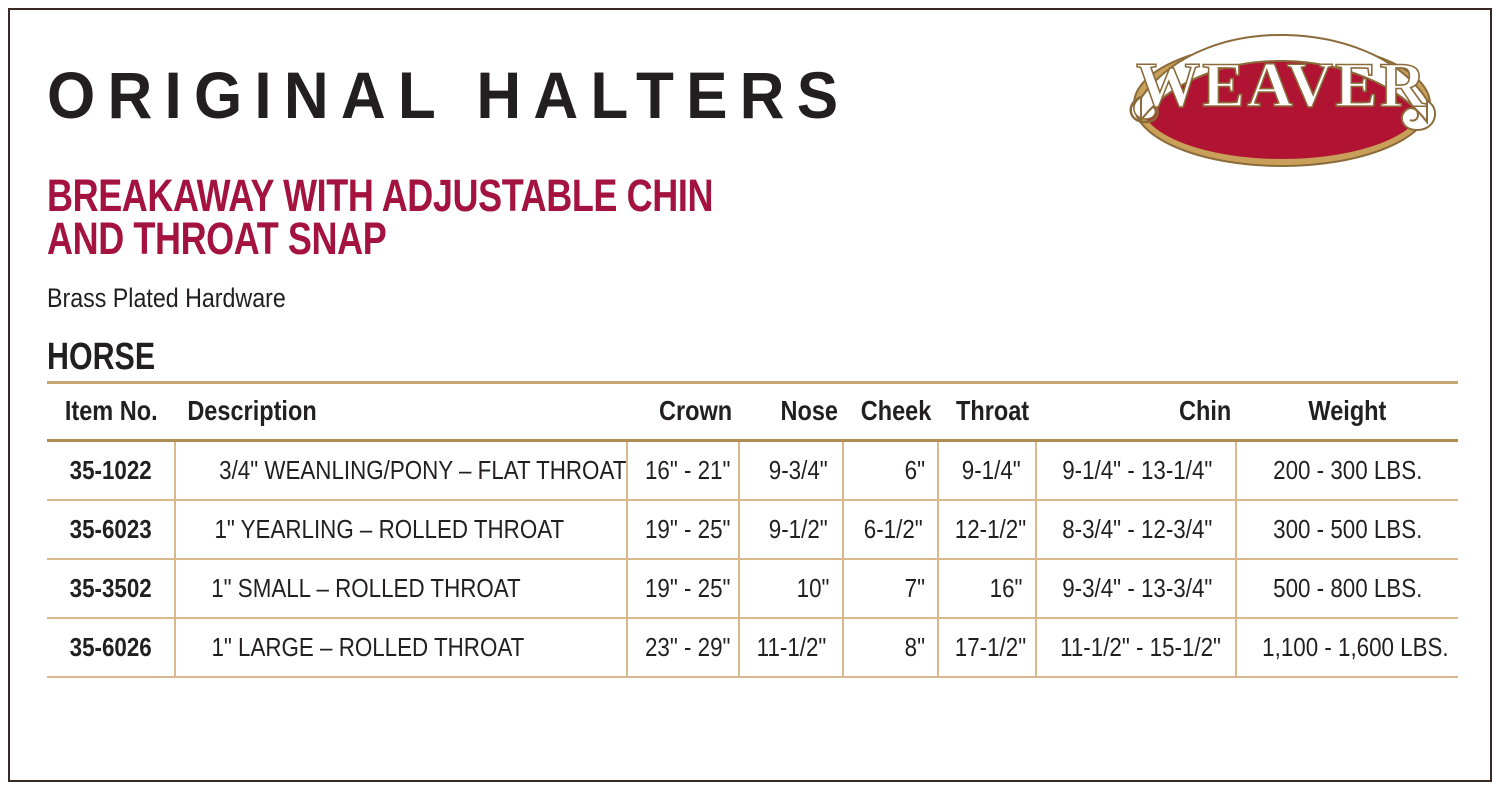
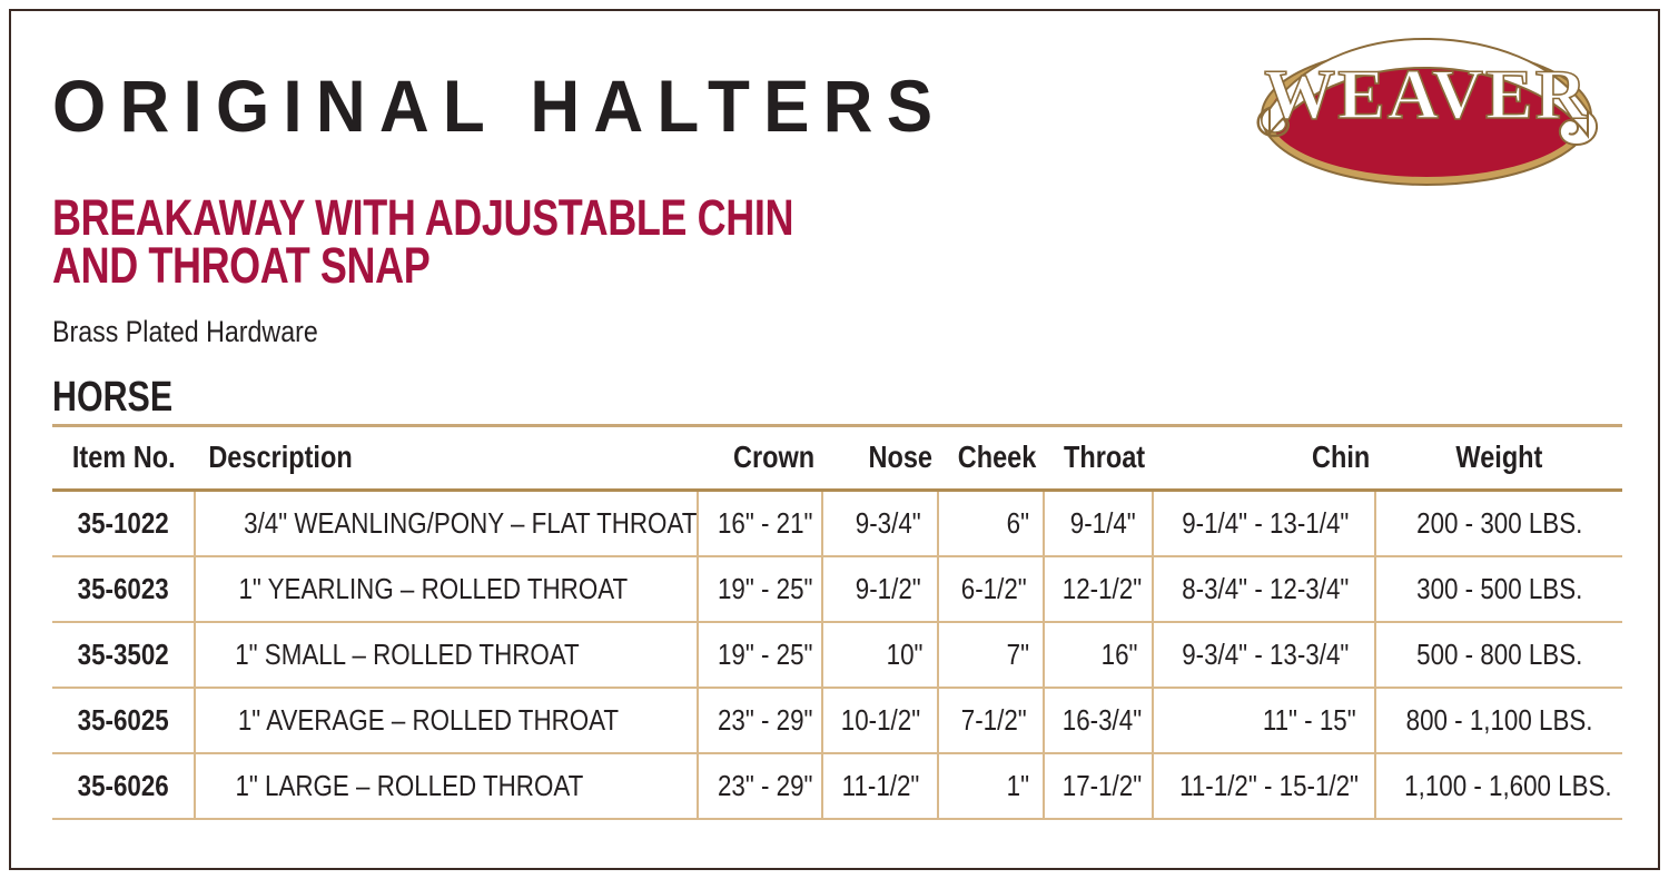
  ORIGINAL HALTERS
  BREAKAWAY WITH ADJUSTABLE CHIN
  AND THROAT SNAP
  Brass Plated Hardware
  HORSE
  Item No.	Description	Crown	Nose	Cheek	Throat	Chin	Weight
  35-1022	3/4" WEANLING/PONY – FLAT THROAT	16" - 21"	9-3/4"	6"	9-1/4"	9-1/4" - 13-1/4"	200 - 300 LBS.
  35-6023	1" YEARLING – ROLLED THROAT	19" - 25"	9-1/2"	6-1/2"	12-1/2"	8-3/4" - 12-3/4"	300 - 500 LBS.
  35-3502	1" SMALL – ROLLED THROAT	19" - 25"	10"	7"	16"	9-3/4" - 13-3/4"	500 - 800 LBS.
+ 35-6025	1" AVERAGE – ROLLED THROAT	23" - 29"	10-1/2"	7-1/2"	16-3/4"	11" - 15"	800 - 1,100 LBS.
- 35-6026	1" LARGE – ROLLED THROAT	23" - 29"	11-1/2"	8"	17-1/2"	11-1/2" - 15-1/2"	1,100 - 1,600 LBS.
+ 35-6026	1" LARGE – ROLLED THROAT	23" - 29"	11-1/2"	1"	17-1/2"	11-1/2" - 15-1/2"	1,100 - 1,600 LBS.
  WEAVER
